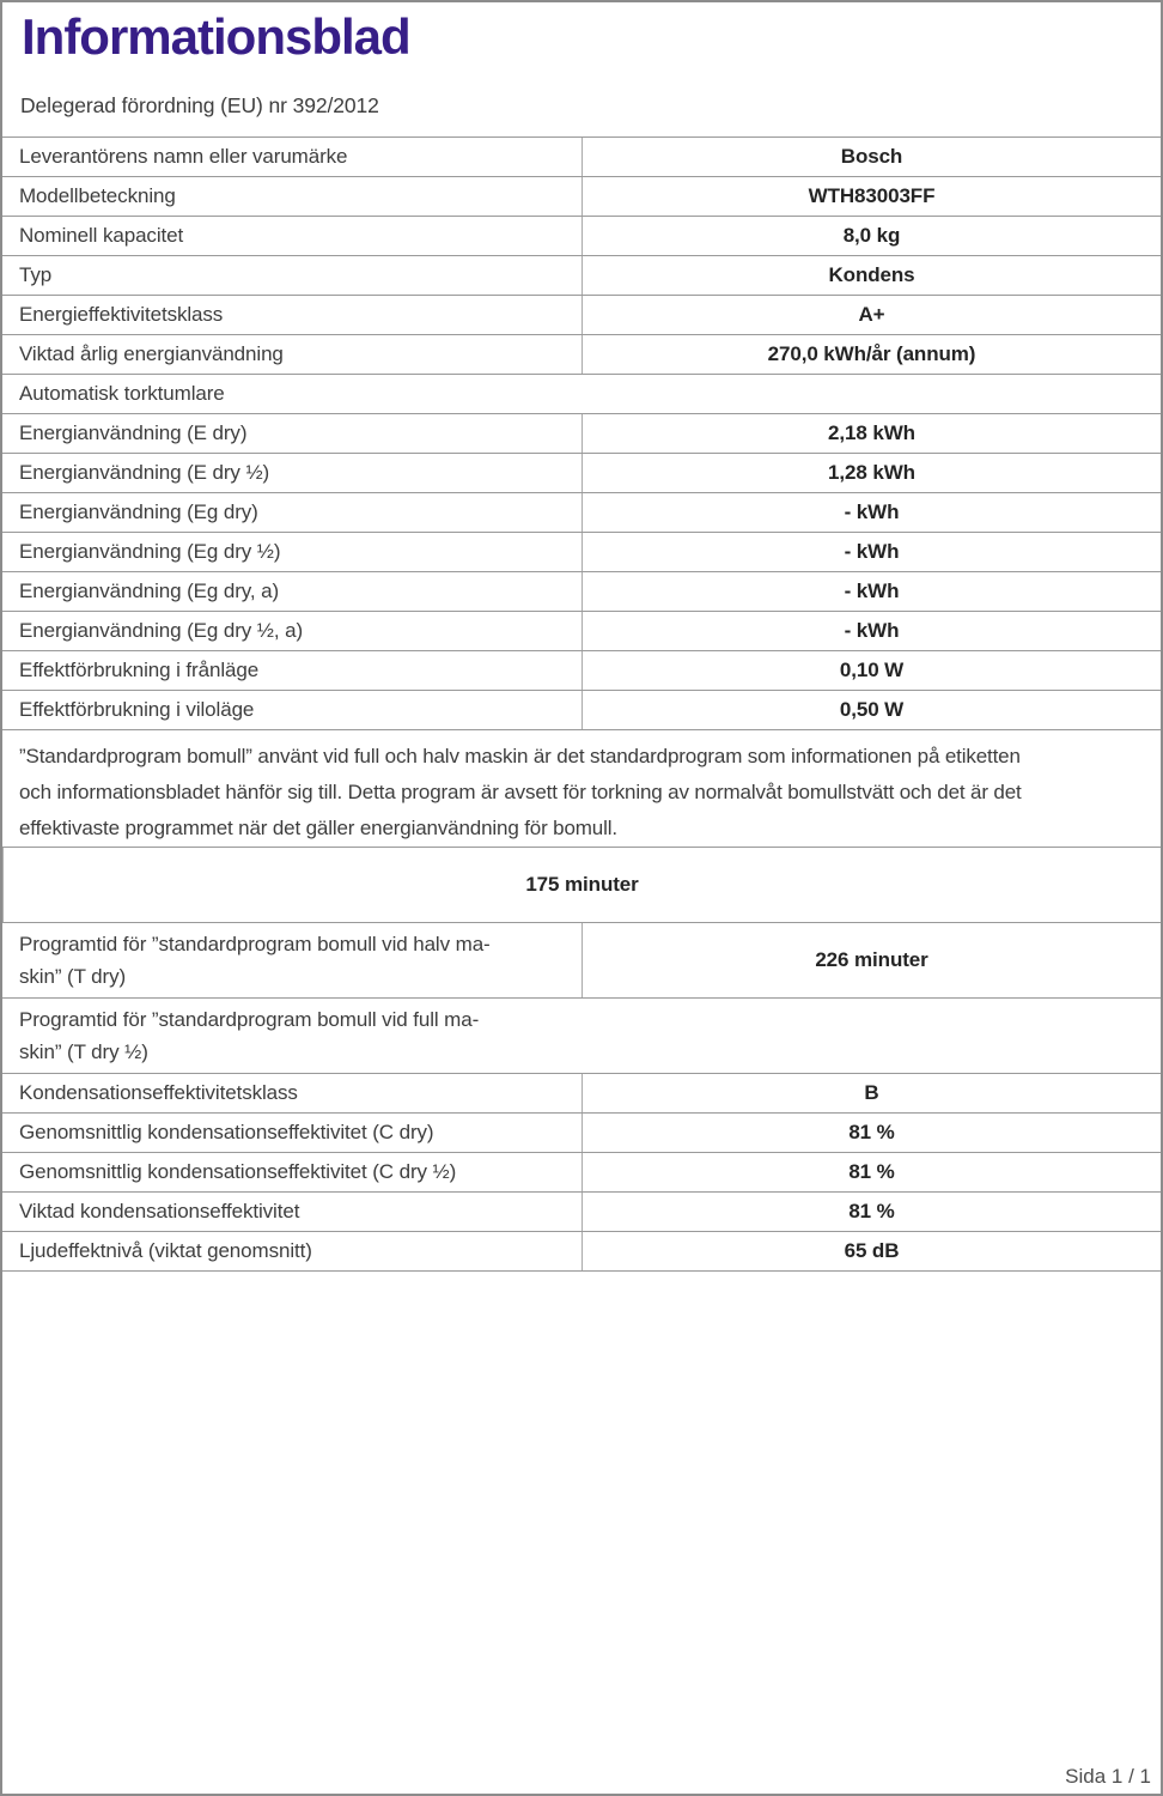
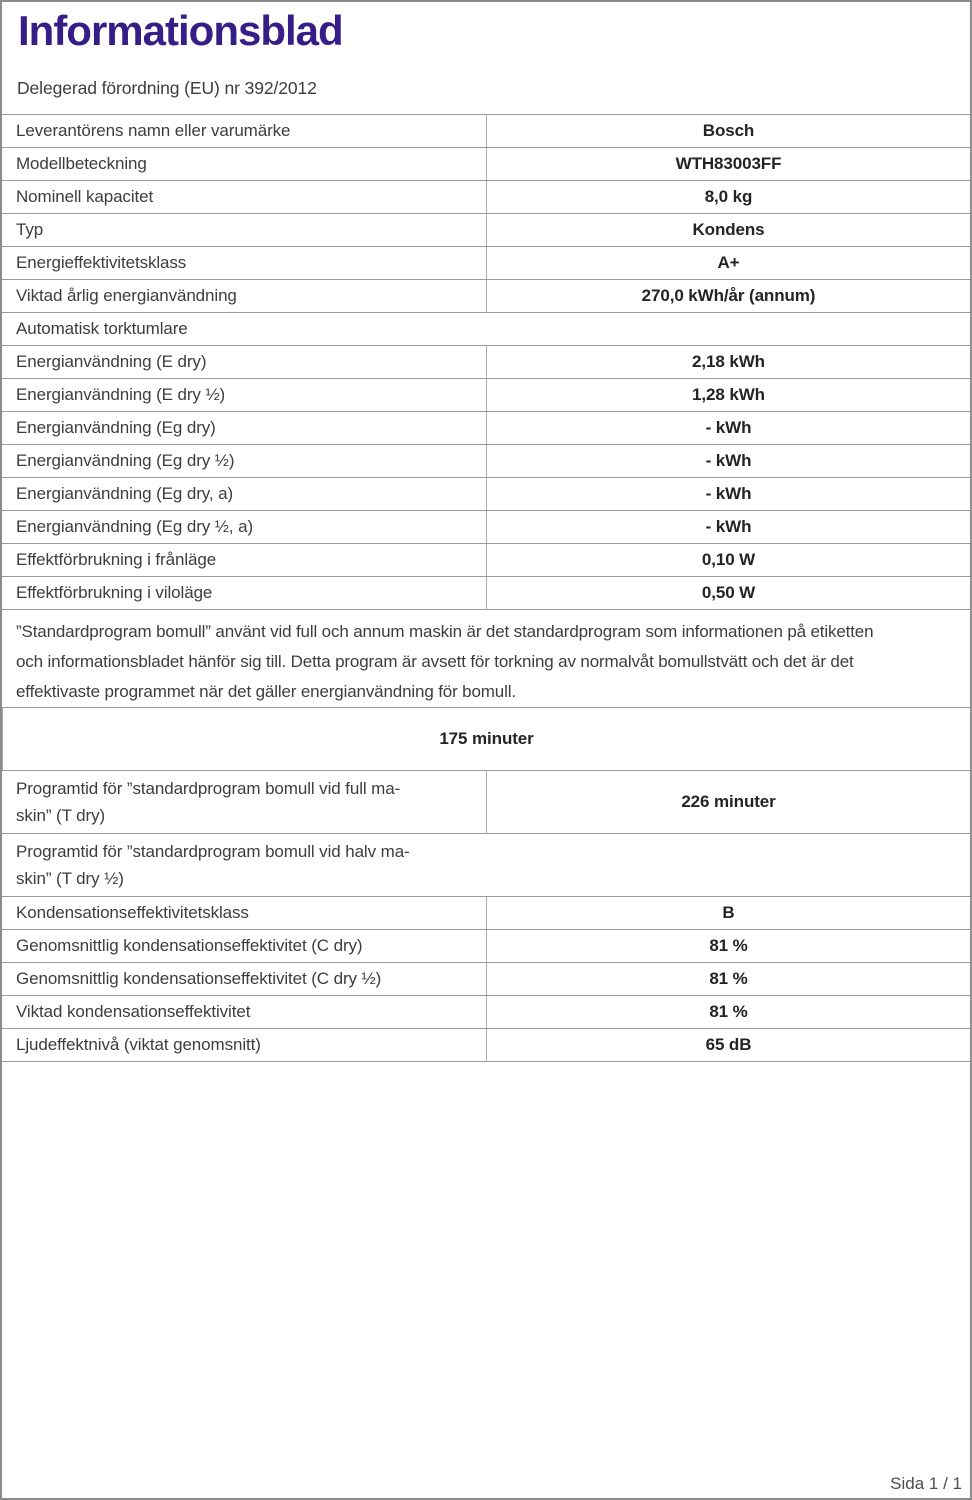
  Informationsblad
  Delegerad förordning (EU) nr 392/2012
  Leverantörens namn eller varumärke
  Bosch
  Modellbeteckning
  WTH83003FF
  Nominell kapacitet
  8,0 kg
  Typ
  Kondens
  Energieffektivitetsklass
  A+
  Viktad årlig energianvändning
  270,0 kWh/år (annum)
  Automatisk torktumlare
  Energianvändning (E dry)
  2,18 kWh
  Energianvändning (E dry ½)
  1,28 kWh
  Energianvändning (Eg dry)
  - kWh
  Energianvändning (Eg dry ½)
  - kWh
  Energianvändning (Eg dry, a)
  - kWh
  Energianvändning (Eg dry ½, a)
  - kWh
  Effektförbrukning i frånläge
  0,10 W
  Effektförbrukning i viloläge
  0,50 W
- ”Standardprogram bomull” använt vid full och halv maskin är det standardprogram som informationen på etiketten
+ ”Standardprogram bomull” använt vid full och annum maskin är det standardprogram som informationen på etiketten
  och informationsbladet hänför sig till. Detta program är avsett för torkning av normalvåt bomullstvätt och det är det
  effektivaste programmet när det gäller energianvändning för bomull.
  175 minuter
- Programtid för ”standardprogram bomull vid halv ma-
+ Programtid för ”standardprogram bomull vid full ma-
  skin” (T dry)
  226 minuter
- Programtid för ”standardprogram bomull vid full ma-
+ Programtid för ”standardprogram bomull vid halv ma-
  skin” (T dry ½)
  Kondensationseffektivitetsklass
  B
  Genomsnittlig kondensationseffektivitet (C dry)
  81 %
  Genomsnittlig kondensationseffektivitet (C dry ½)
  81 %
  Viktad kondensationseffektivitet
  81 %
  Ljudeffektnivå (viktat genomsnitt)
  65 dB
  Sida 1 / 1
